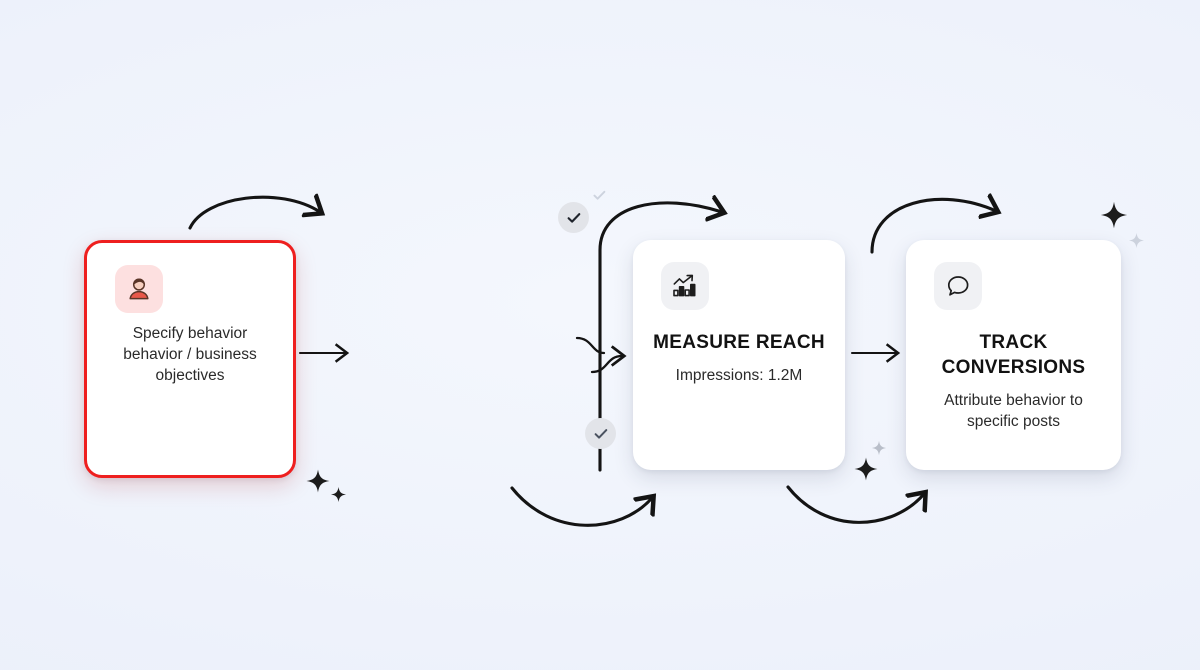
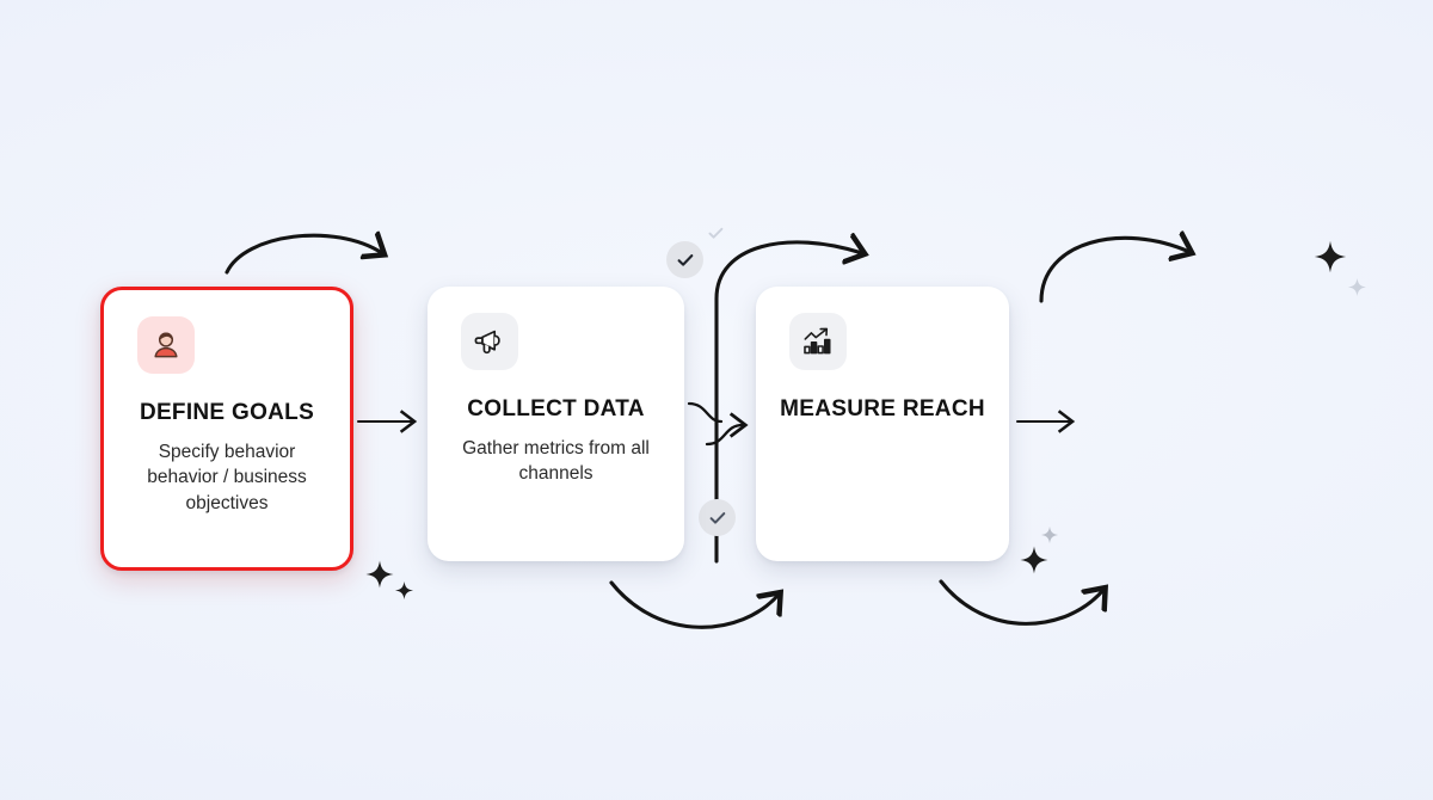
+ DEFINE GOALS
  Specify behavior behavior / business objectives
+ COLLECT DATA
+ Gather metrics from all channels
  MEASURE REACH
- Impressions: 1.2M
- TRACK CONVERSIONS
- Attribute behavior to specific posts
